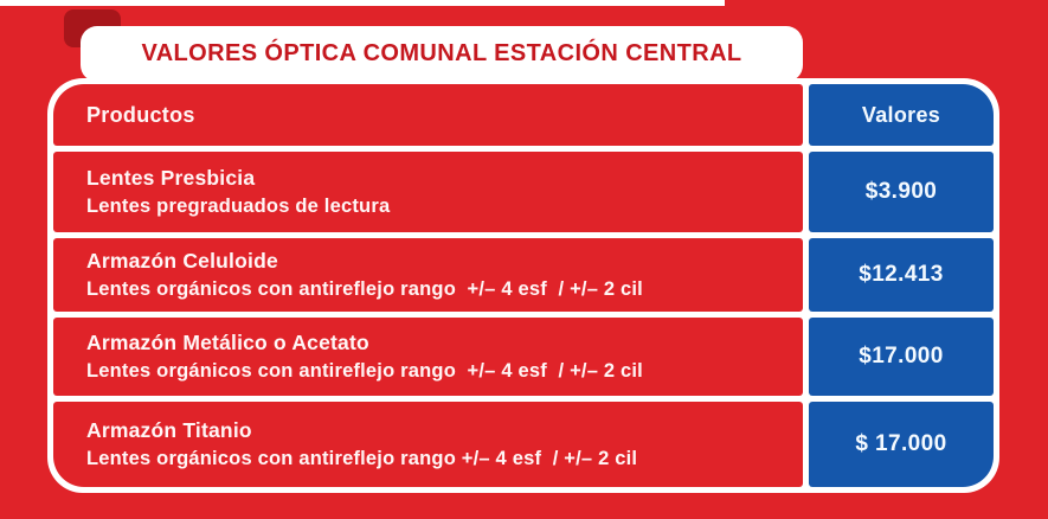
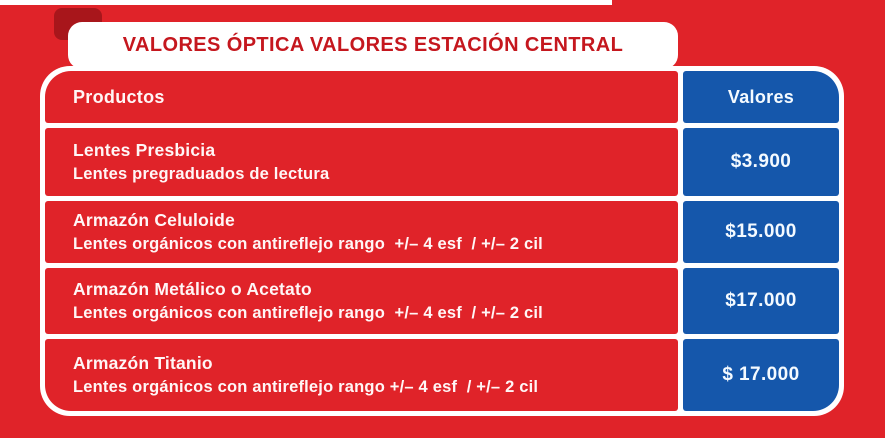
- VALORES ÓPTICA COMUNAL ESTACIÓN CENTRAL
+ VALORES ÓPTICA VALORES ESTACIÓN CENTRAL
  Productos
  Valores
  Lentes Presbicia
  Lentes pregraduados de lectura
  $3.900
  Armazón Celuloide
  Lentes orgánicos con antireflejo rango +/– 4 esf / +/– 2 cil
- $12.413
+ $15.000
  Armazón Metálico o Acetato
  Lentes orgánicos con antireflejo rango +/– 4 esf / +/– 2 cil
  $17.000
  Armazón Titanio
  Lentes orgánicos con antireflejo rango +/– 4 esf / +/– 2 cil
  $ 17.000
